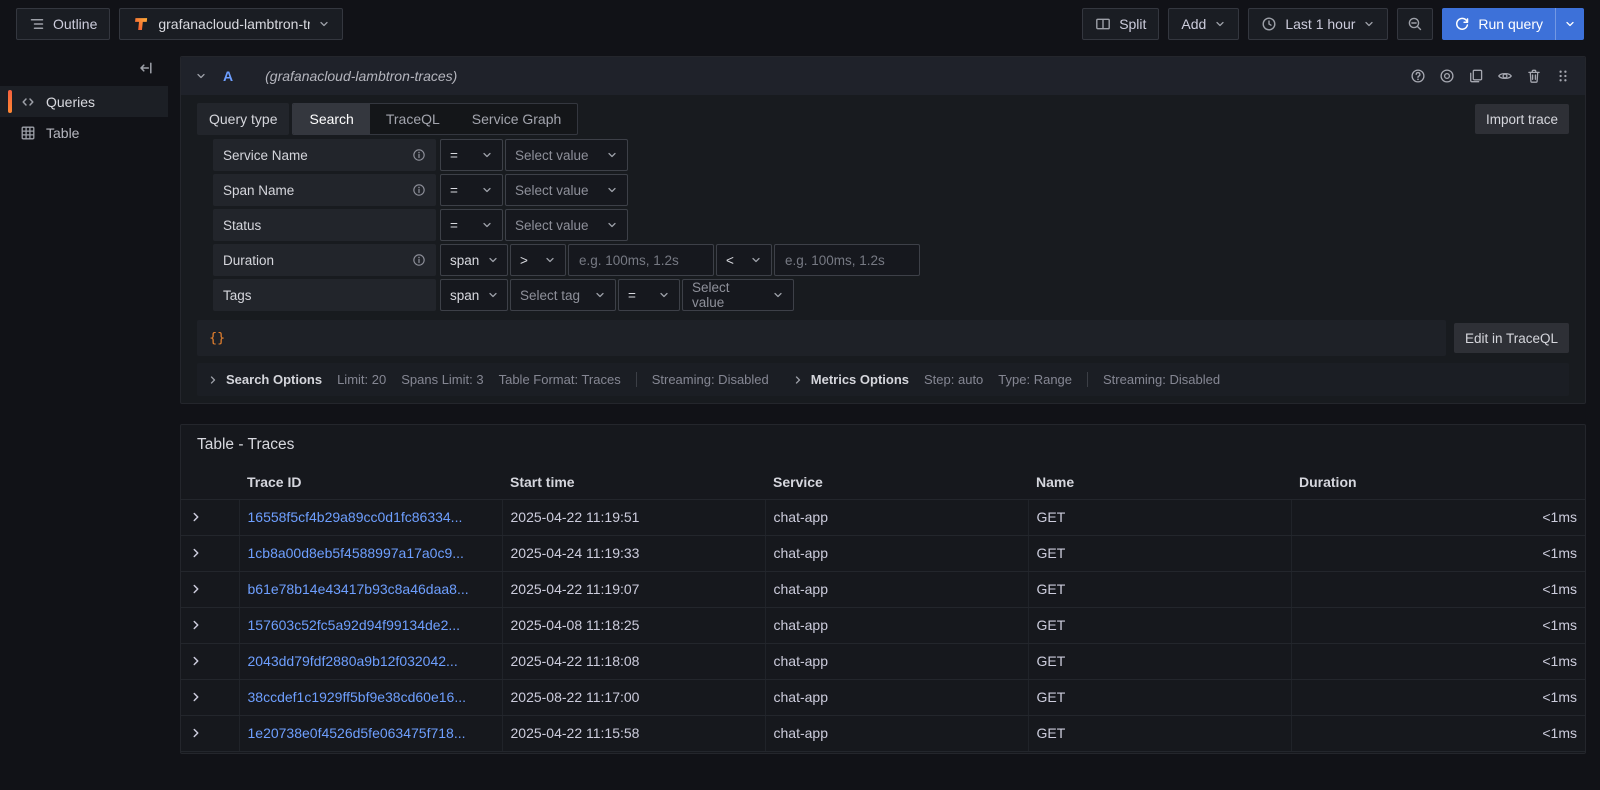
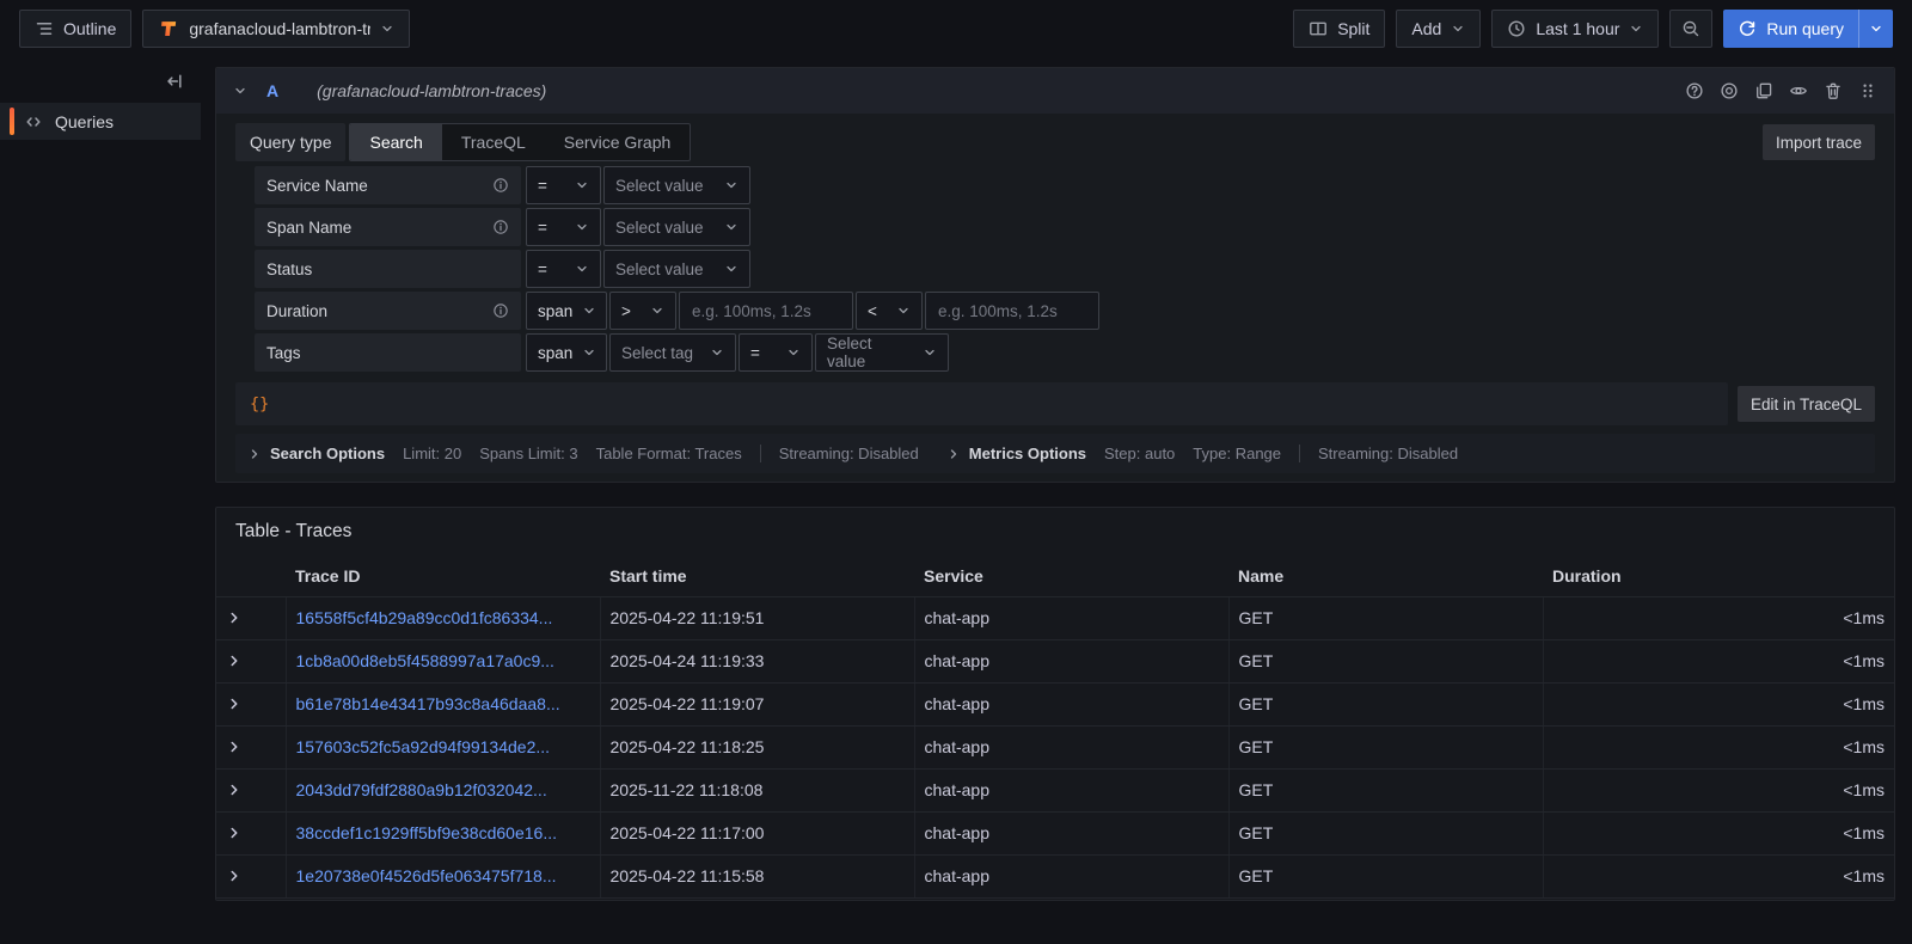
  Outline
  grafanacloud-lambtron-tr
  Split
  Add
  Last 1 hour
  Run query
  Queries
- Table
  A
  (grafanacloud-lambtron-traces)
  Query type
  Search
  TraceQL
  Service Graph
  Import trace
  Service Name
  =
  Select value
  Span Name
  =
  Select value
  Status
  =
  Select value
  Duration
  span
  >
  e.g. 100ms, 1.2s
  <
  e.g. 100ms, 1.2s
  Tags
  span
  Select tag
  =
  Select value
  {}
  Edit in TraceQL
  Search Options
  Limit: 20
  Spans Limit: 3
  Table Format: Traces
  Streaming: Disabled
  Metrics Options
  Step: auto
  Type: Range
  Streaming: Disabled
  Table - Traces
  	Trace ID	Start time	Service	Name	Duration
  	16558f5cf4b29a89cc0d1fc86334...	2025-04-22 11:19:51	chat-app	GET	<1ms
  	1cb8a00d8eb5f4588997a17a0c9...	2025-04-24 11:19:33	chat-app	GET	<1ms
  	b61e78b14e43417b93c8a46daa8...	2025-04-22 11:19:07	chat-app	GET	<1ms
- 	157603c52fc5a92d94f99134de2...	2025-04-08 11:18:25	chat-app	GET	<1ms
+ 	157603c52fc5a92d94f99134de2...	2025-04-22 11:18:25	chat-app	GET	<1ms
- 	2043dd79fdf2880a9b12f032042...	2025-04-22 11:18:08	chat-app	GET	<1ms
+ 	2043dd79fdf2880a9b12f032042...	2025-11-22 11:18:08	chat-app	GET	<1ms
- 	38ccdef1c1929ff5bf9e38cd60e16...	2025-08-22 11:17:00	chat-app	GET	<1ms
+ 	38ccdef1c1929ff5bf9e38cd60e16...	2025-04-22 11:17:00	chat-app	GET	<1ms
  	1e20738e0f4526d5fe063475f718...	2025-04-22 11:15:58	chat-app	GET	<1ms
